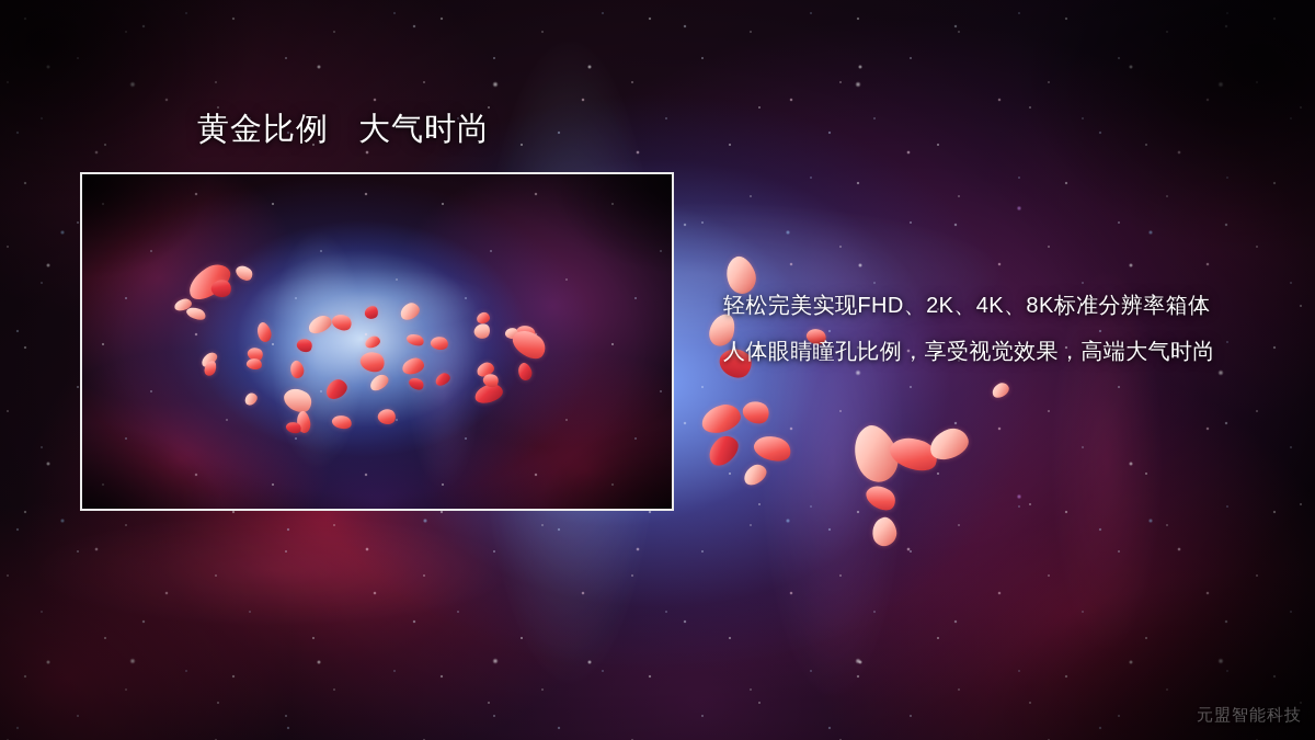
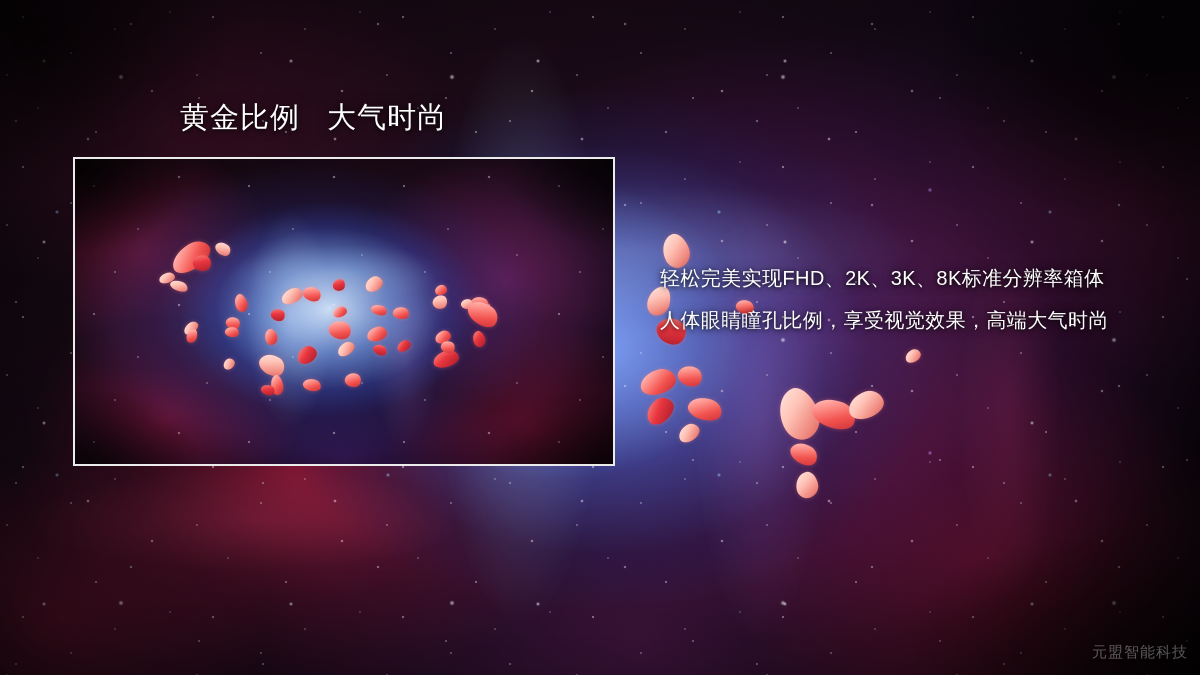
  黄金比例 大气时尚
- 轻松完美实现FHD、2K、4K、8K标准分辨率箱体
+ 轻松完美实现FHD、2K、3K、8K标准分辨率箱体
  人体眼睛瞳孔比例，享受视觉效果，高端大气时尚
  元盟智能科技
